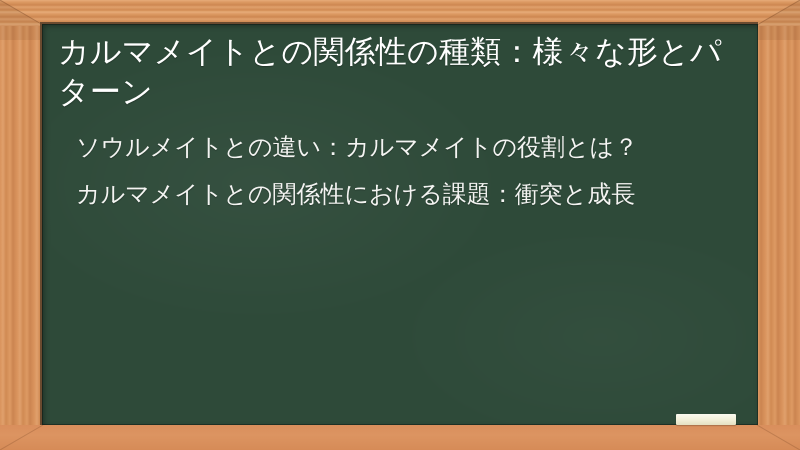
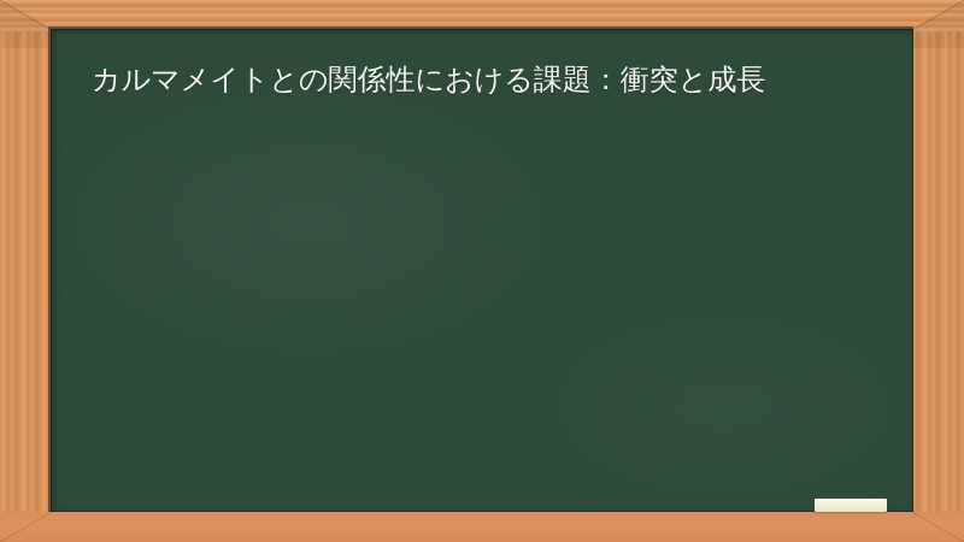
- カルマメイトとの関係性の種類：様々な形とパターン
- ソウルメイトとの違い：カルマメイトの役割とは？
  カルマメイトとの関係性における課題：衝突と成長
